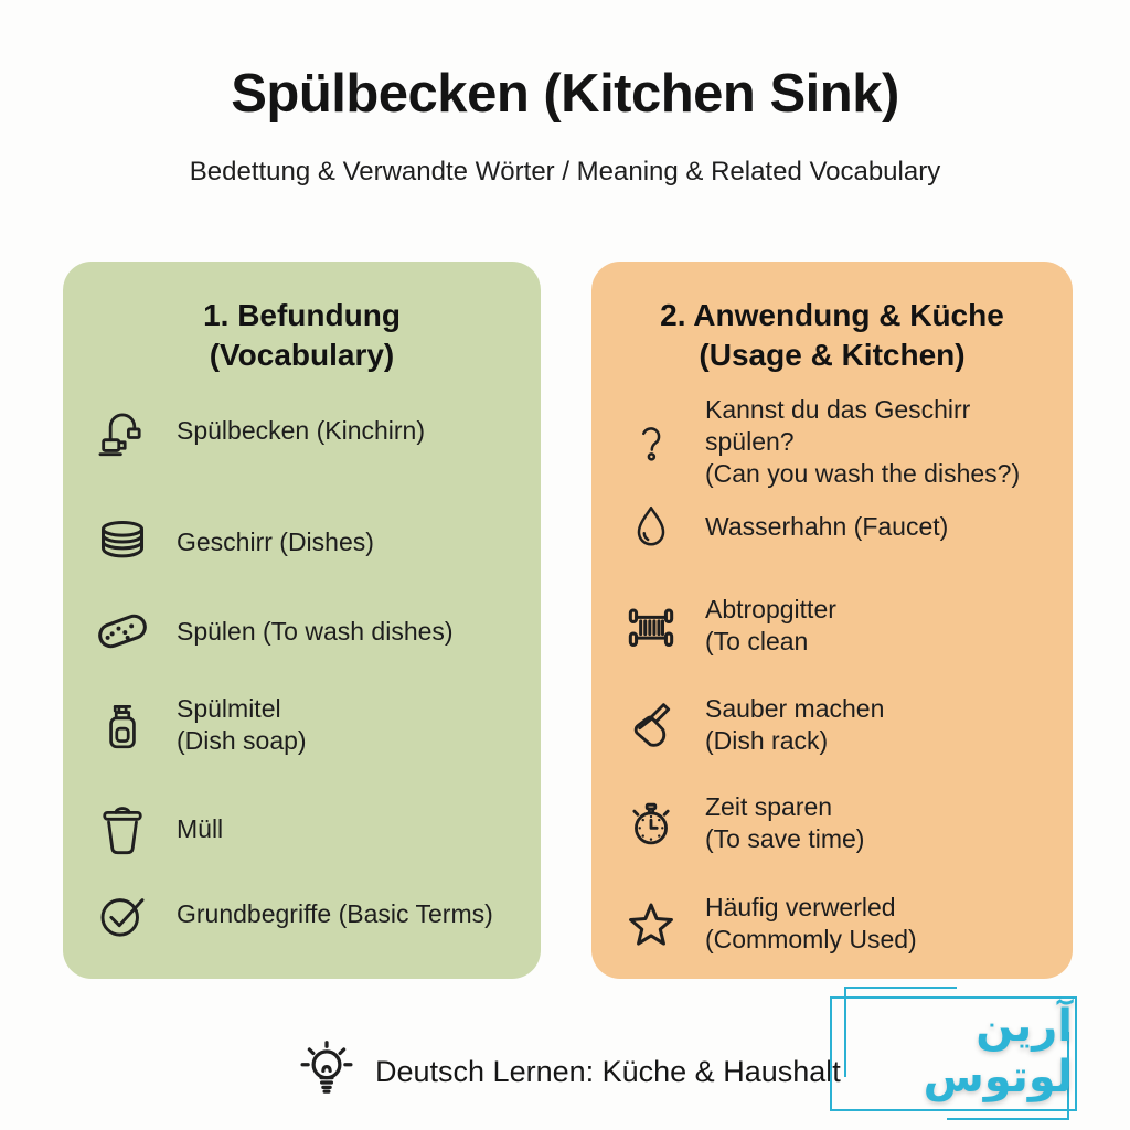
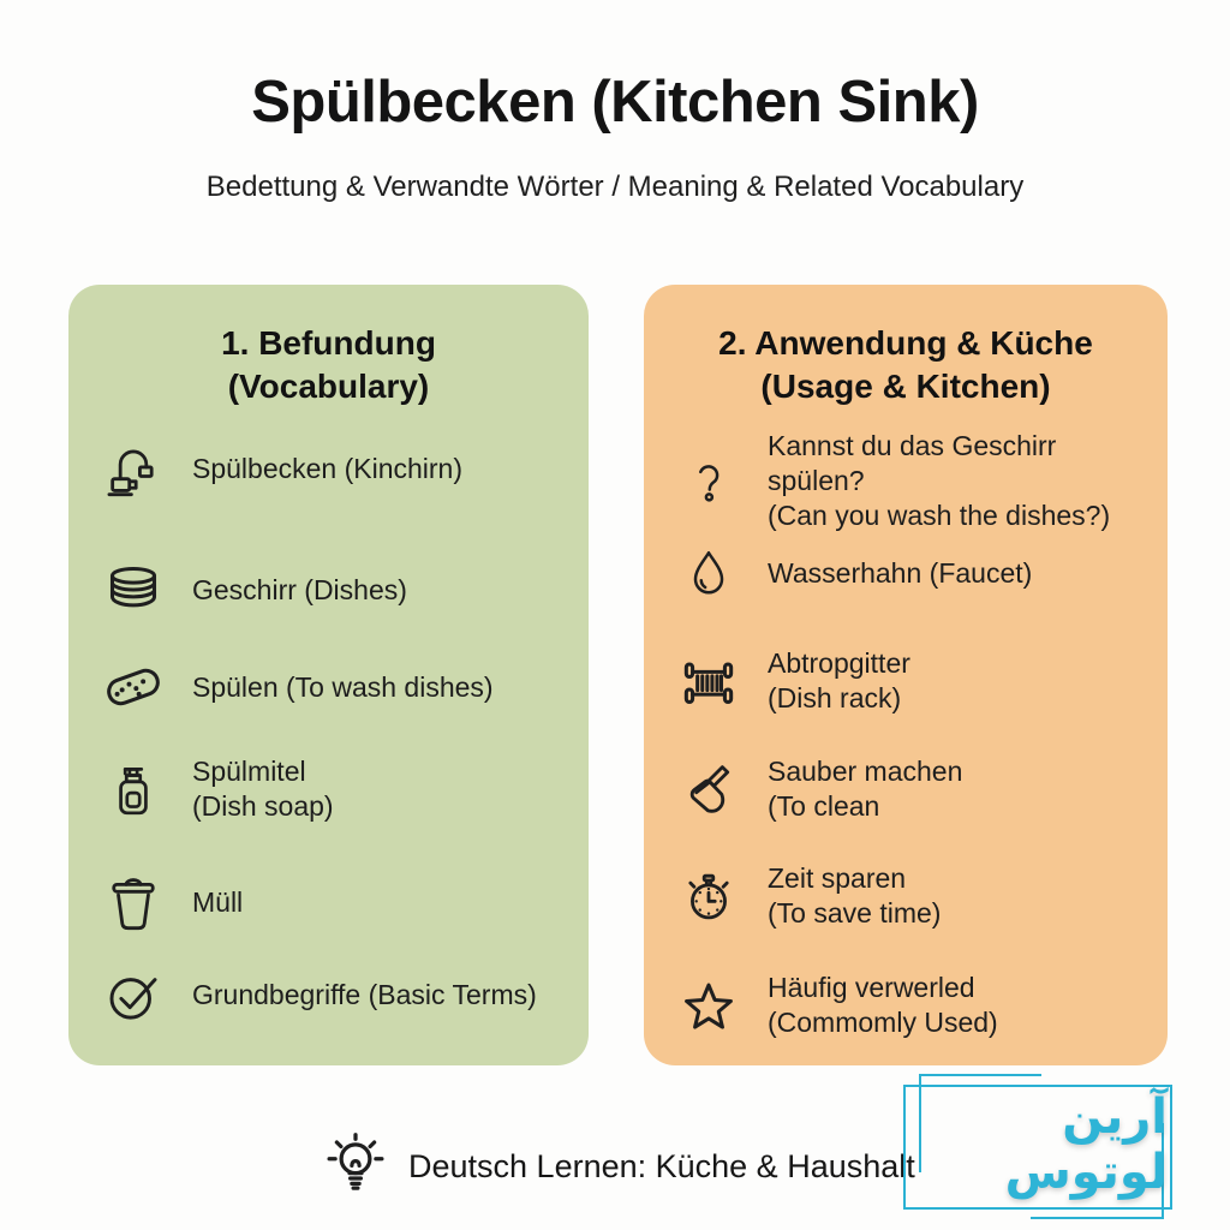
  Spülbecken (Kitchen Sink)
  Bedettung & Verwandte Wörter / Meaning & Related Vocabulary
  1. Befundung
  (Vocabulary)
  Spülbecken (Kinchirn)
  Geschirr (Dishes)
  Spülen (To wash dishes)
  Spülmitel
  (Dish soap)
  Müll
  Grundbegriffe (Basic Terms)
  2. Anwendung & Küche
  (Usage & Kitchen)
  Kannst du das Geschirr spülen?
  (Can you wash the dishes?)
  Wasserhahn (Faucet)
  Abtropgitter
- (To clean
+ (Dish rack)
  Sauber machen
- (Dish rack)
+ (To clean
  Zeit sparen
  (To save time)
  Häufig verwerled
  (Commomly Used)
  Deutsch Lernen: Küche & Haushalt
  آرین لوتوس
